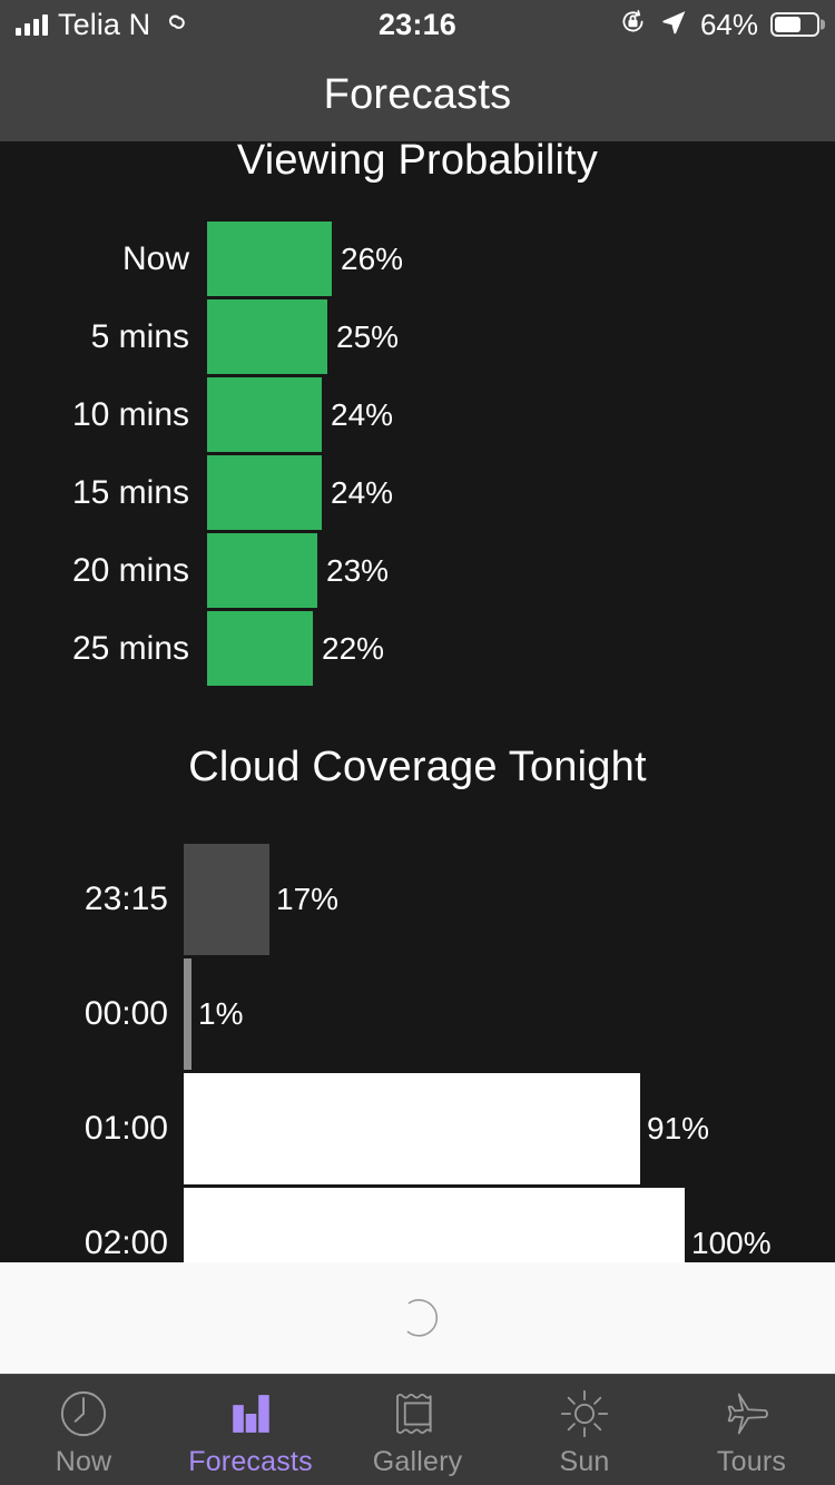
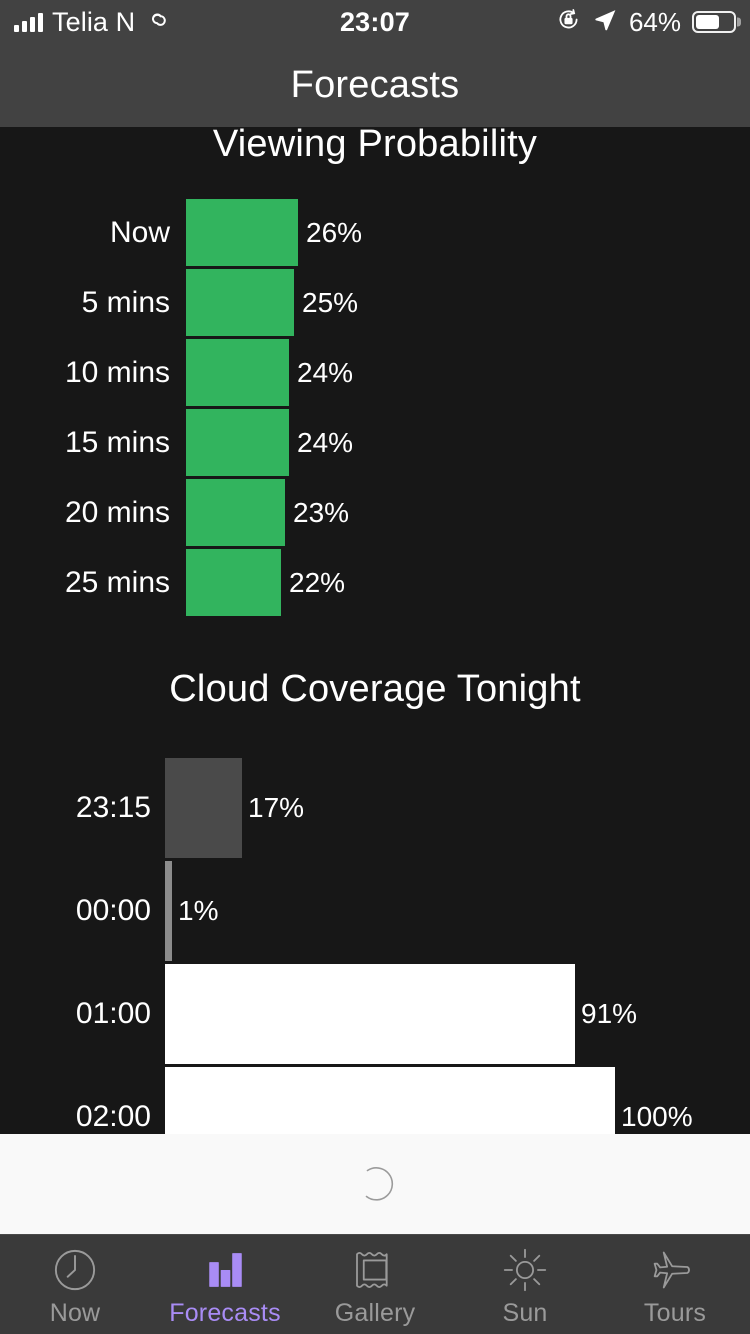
  Telia N
- 23:16
+ 23:07
  64%
  Forecasts
  Viewing Probability
  Now
  26%
  5 mins
  25%
  10 mins
  24%
  15 mins
  24%
  20 mins
  23%
  25 mins
  22%
  Cloud Coverage Tonight
  23:15
  17%
  00:00
  1%
  01:00
  91%
  02:00
  100%
  Now
  Forecasts
  Gallery
  Sun
  Tours
